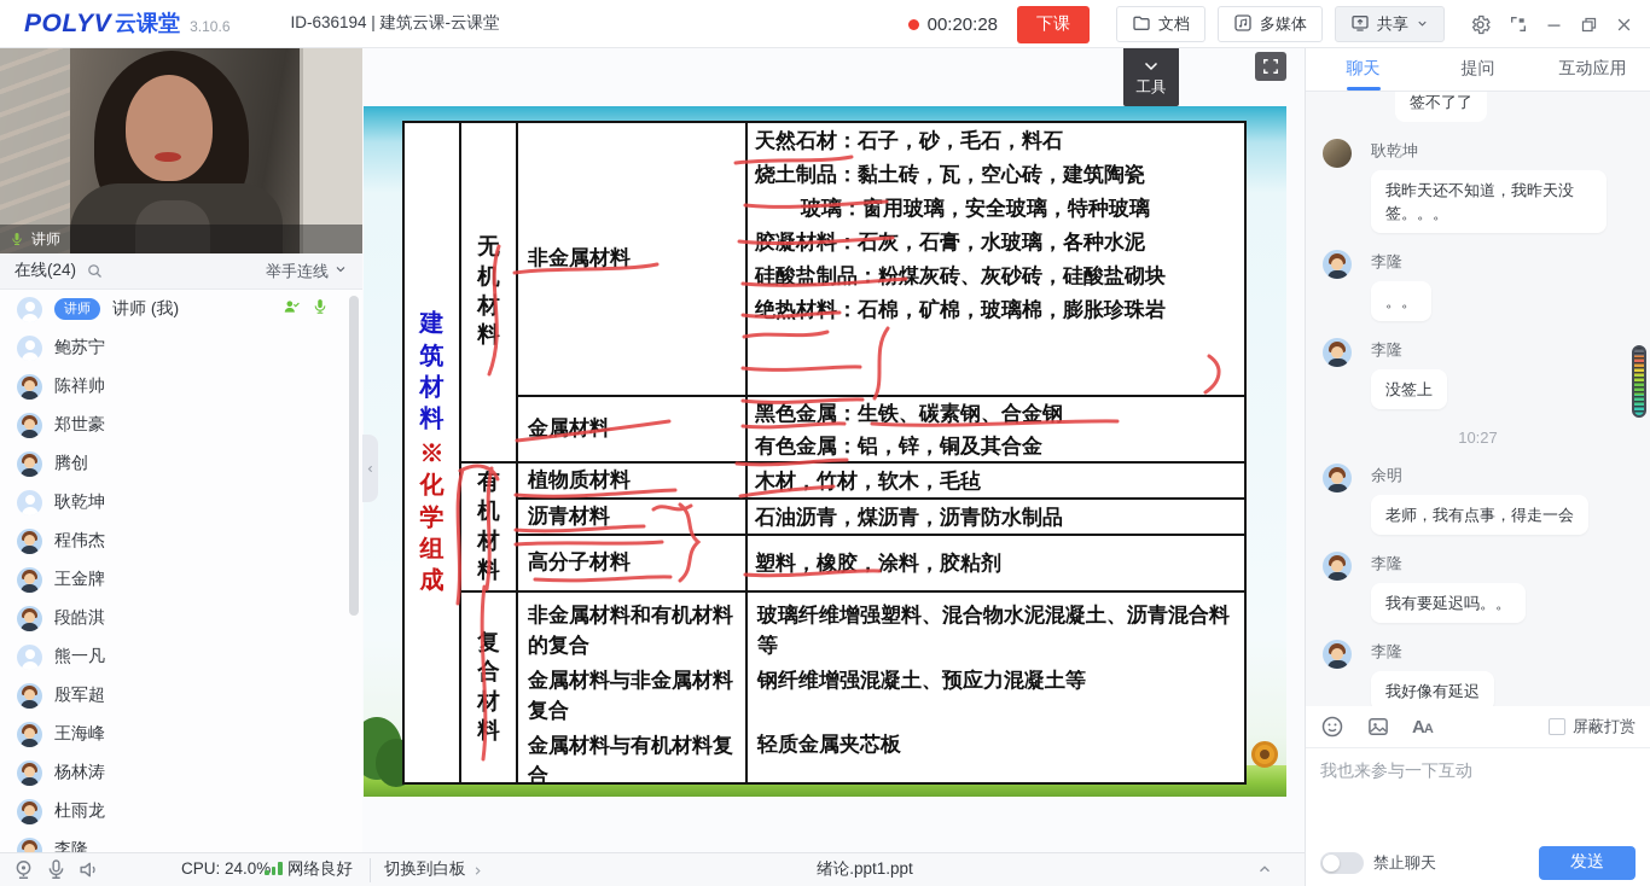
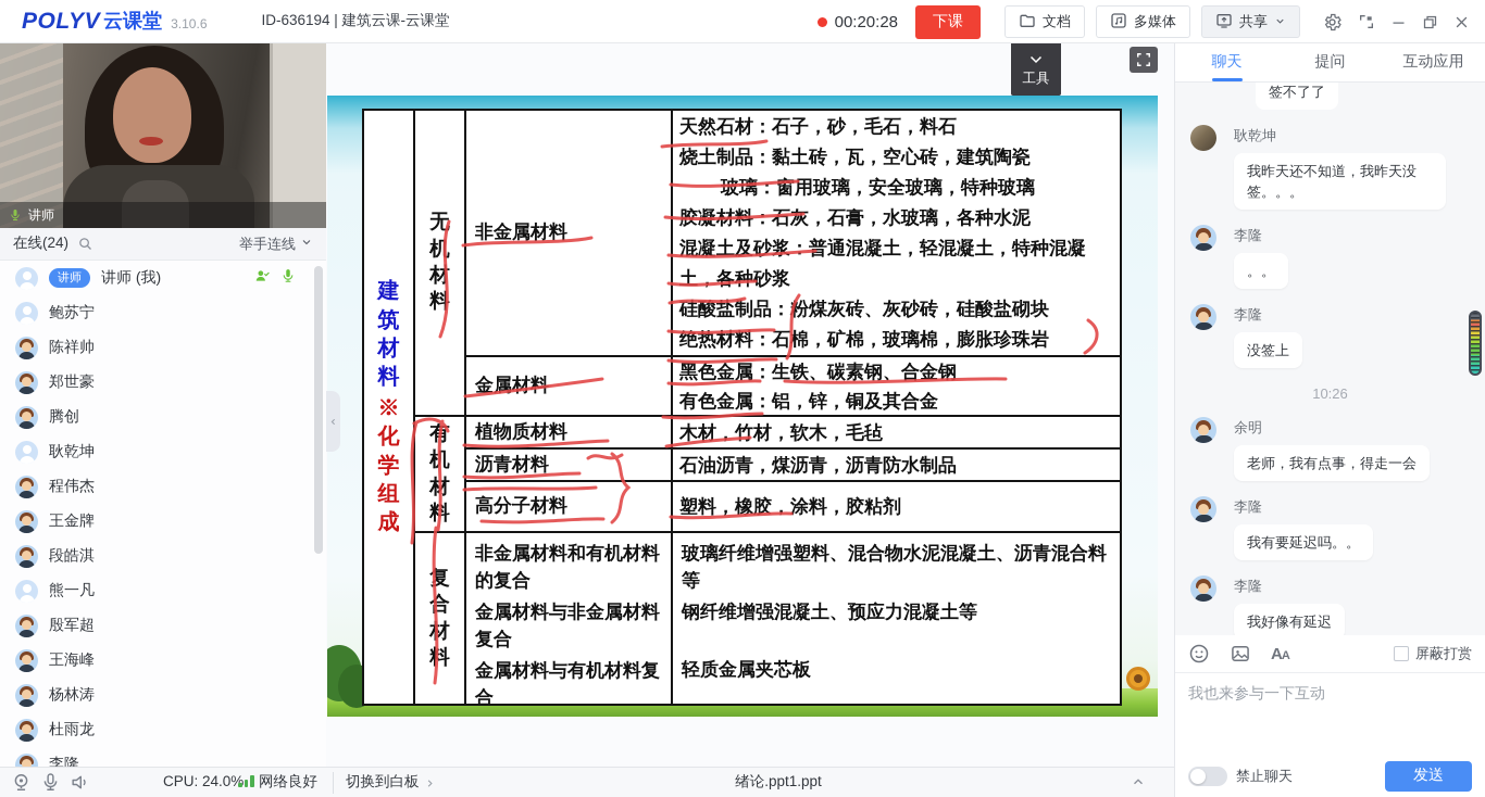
  POLYV
  云课堂
  3.10.6
  ID-636194 | 建筑云课-云课堂
  00:20:28
  下课
  文档
  多媒体
  共享
  讲师
  在线(24)
  举手连线
  讲师
  讲师 (我)
  鲍苏宁
  陈祥帅
  郑世豪
  腾创
  耿乾坤
  程伟杰
  王金牌
  段皓淇
  熊一凡
  殷军超
  王海峰
  杨林涛
  杜雨龙
  李隆
  工具
  建筑材料
  ※化学组成
  无机材料
  非金属材料
  天然石材：石子，砂，毛石，料石
  烧土制品：黏土砖，瓦，空心砖，建筑陶瓷
  玻璃：窗用玻璃，安全玻璃，特种玻璃
  胶凝材料：石灰，石膏，水玻璃，各种水泥
+ 混凝土及砂浆：普通混凝土，轻混凝土，特种混凝土，各种砂浆
  硅酸盐制品：粉煤灰砖、灰砂砖，硅酸盐砌块
  绝热材料：石棉，矿棉，玻璃棉，膨胀珍珠岩
  金属材料
  黑色金属：生铁、碳素钢、合金钢
  有色金属：铝，锌，铜及其合金
  有机材料
  植物质材料
  木材，竹材，软木，毛毡
  沥青材料
  石油沥青，煤沥青，沥青防水制品
  高分子材料
  塑料，橡胶，涂料，胶粘剂
  复合材料
  非金属材料和有机材料的复合
  金属材料与非金属材料复合
  金属材料与有机材料复合
  玻璃纤维增强塑料、混合物水泥混凝土、沥青混合料等
  钢纤维增强混凝土、预应力混凝土等
  轻质金属夹芯板
  CPU: 24.0%
  网络良好
  切换到白板
  绪论.ppt1.ppt
  聊天
  提问
  互动应用
  签不了了
  耿乾坤
  我昨天还不知道，我昨天没签。。。
  李隆
  。。
  李隆
  没签上
- 10:27
+ 10:26
  余明
  老师，我有点事，得走一会
  李隆
  我有要延迟吗。。
  李隆
  我好像有延迟
  AA
  屏蔽打赏
  我也来参与一下互动
  禁止聊天
  发送
